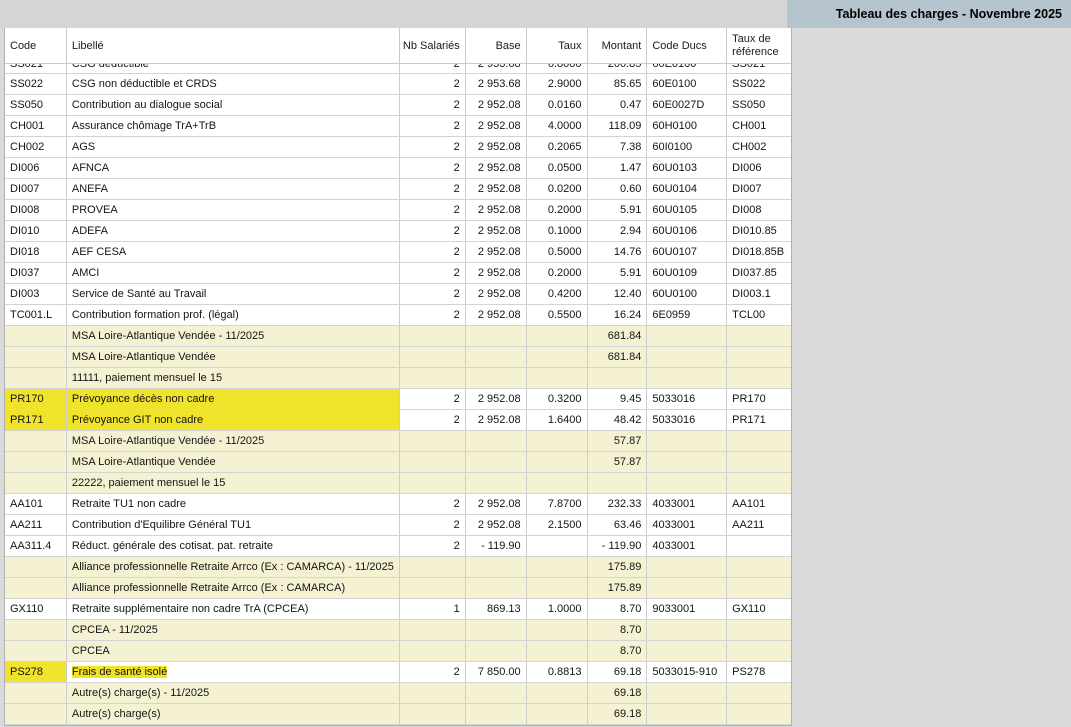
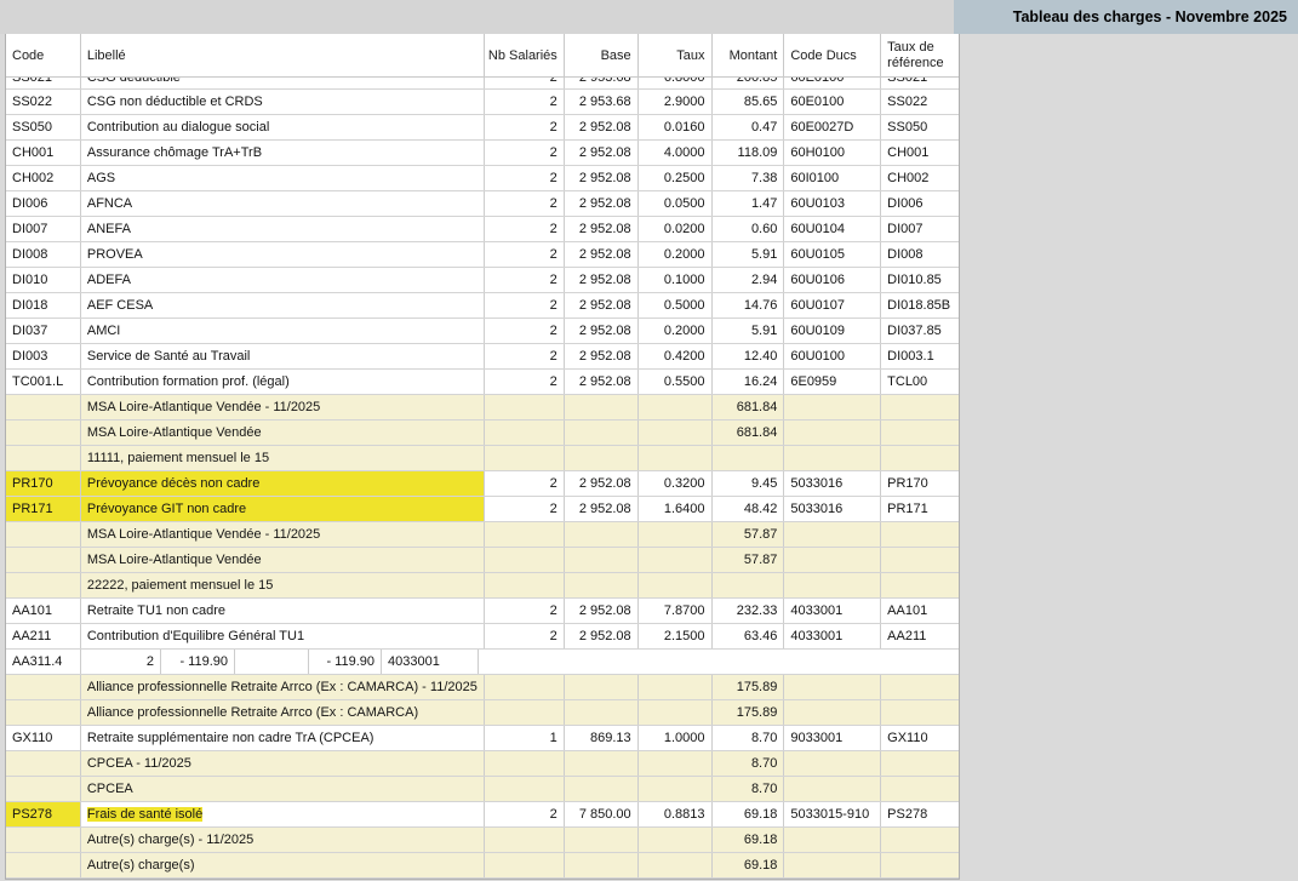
  Tableau des charges - Novembre 2025
  Code
  Libellé
  Nb Salariés
  Base
  Taux
  Montant
  Code Ducs
  Taux de référence
  SS021
  CSG déductible
  2
  2 953.68
  6.8000
  200.85
  60E0100
  SS021
  SS022
  CSG non déductible et CRDS
  2
  2 953.68
  2.9000
  85.65
  60E0100
  SS022
  SS050
  Contribution au dialogue social
  2
  2 952.08
  0.0160
  0.47
  60E0027D
  SS050
  CH001
  Assurance chômage TrA+TrB
  2
  2 952.08
  4.0000
  118.09
  60H0100
  CH001
  CH002
  AGS
  2
  2 952.08
- 0.2065
+ 0.2500
  7.38
  60I0100
  CH002
  DI006
  AFNCA
  2
  2 952.08
  0.0500
  1.47
  60U0103
  DI006
  DI007
  ANEFA
  2
  2 952.08
  0.0200
  0.60
  60U0104
  DI007
  DI008
  PROVEA
  2
  2 952.08
  0.2000
  5.91
  60U0105
  DI008
  DI010
  ADEFA
  2
  2 952.08
  0.1000
  2.94
  60U0106
  DI010.85
  DI018
  AEF CESA
  2
  2 952.08
  0.5000
  14.76
  60U0107
  DI018.85B
  DI037
  AMCI
  2
  2 952.08
  0.2000
  5.91
  60U0109
  DI037.85
  DI003
  Service de Santé au Travail
  2
  2 952.08
  0.4200
  12.40
  60U0100
  DI003.1
  TC001.L
  Contribution formation prof. (légal)
  2
  2 952.08
  0.5500
  16.24
  6E0959
  TCL00
  MSA Loire-Atlantique Vendée - 11/2025
  681.84
  MSA Loire-Atlantique Vendée
  681.84
  11111, paiement mensuel le 15
  PR170
  Prévoyance décès non cadre
  2
  2 952.08
  0.3200
  9.45
  5033016
  PR170
  PR171
  Prévoyance GIT non cadre
  2
  2 952.08
  1.6400
  48.42
  5033016
  PR171
  MSA Loire-Atlantique Vendée - 11/2025
  57.87
  MSA Loire-Atlantique Vendée
  57.87
  22222, paiement mensuel le 15
  AA101
  Retraite TU1 non cadre
  2
  2 952.08
  7.8700
  232.33
  4033001
  AA101
  AA211
  Contribution d'Equilibre Général TU1
  2
  2 952.08
  2.1500
  63.46
  4033001
  AA211
  AA311.4
- Réduct. générale des cotisat. pat. retraite
  2
  - 119.90
  - 119.90
  4033001
  Alliance professionnelle Retraite Arrco (Ex : CAMARCA) - 11/2025
  175.89
  Alliance professionnelle Retraite Arrco (Ex : CAMARCA)
  175.89
  GX110
  Retraite supplémentaire non cadre TrA (CPCEA)
  1
  869.13
  1.0000
  8.70
  9033001
  GX110
  CPCEA - 11/2025
  8.70
  CPCEA
  8.70
  PS278
  Frais de santé isolé
  2
  7 850.00
  0.8813
  69.18
  5033015-910
  PS278
  Autre(s) charge(s) - 11/2025
  69.18
  Autre(s) charge(s)
  69.18
